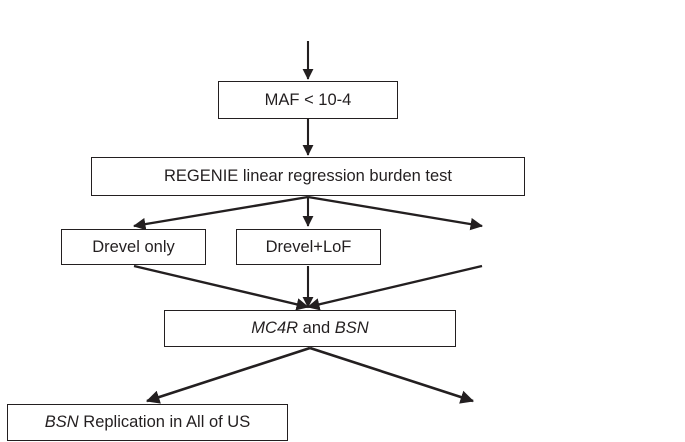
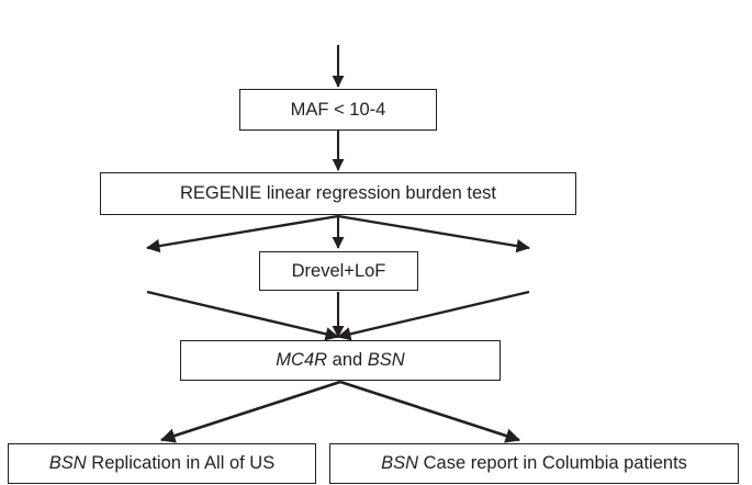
  MAF < 10-4
  REGENIE linear regression burden test
- Drevel only
  Drevel+LoF
  MC4R and BSN
  BSN Replication in All of US
+ BSN Case report in Columbia patients
